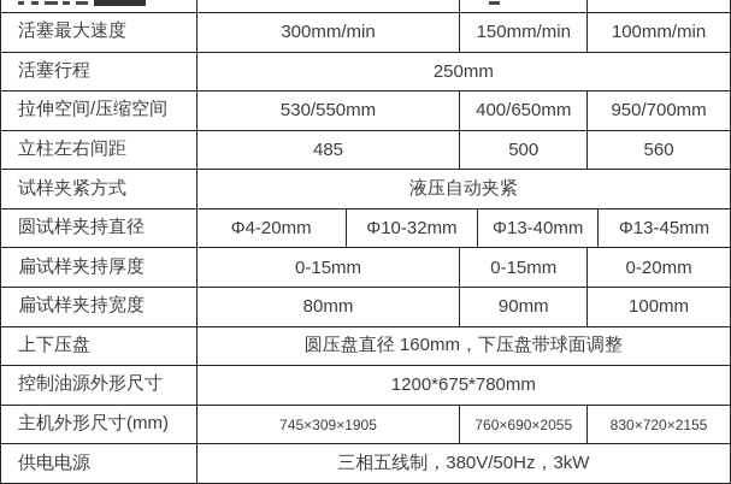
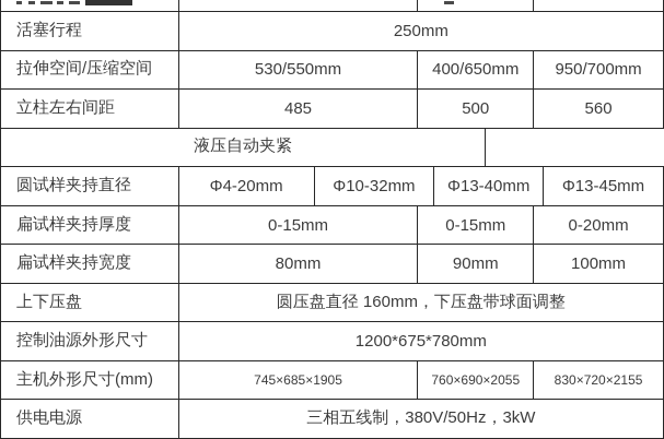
- 活塞最大速度
- 300mm/min
- 150mm/min
- 100mm/min
  活塞行程
  250mm
  拉伸空间/压缩空间
  530/550mm
  400/650mm
  950/700mm
  立柱左右间距
  485
  500
  560
- 试样夹紧方式
  液压自动夹紧
  圆试样夹持直径
  Φ4-20mm
  Φ10-32mm
  Φ13-40mm
  Φ13-45mm
  扁试样夹持厚度
  0-15mm
  0-15mm
  0-20mm
  扁试样夹持宽度
  80mm
  90mm
  100mm
  上下压盘
  圆压盘直径 160mm，下压盘带球面调整
  控制油源外形尺寸
  1200*675*780mm
  主机外形尺寸(mm)
- 745×309×1905
+ 745×685×1905
  760×690×2055
  830×720×2155
  供电电源
  三相五线制，380V/50Hz，3kW
